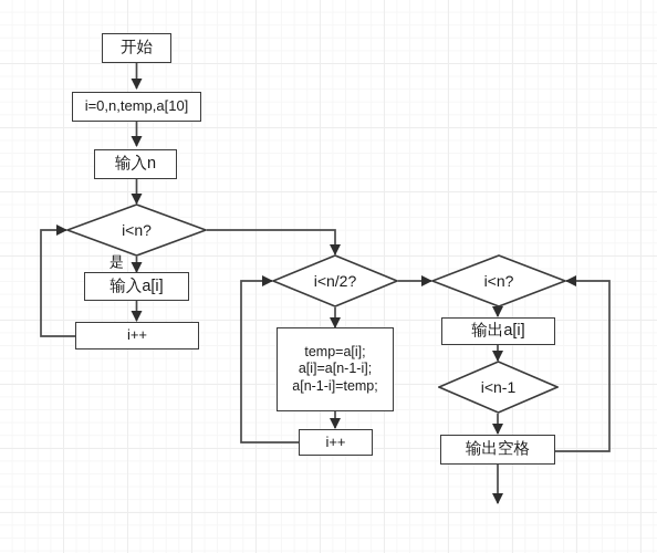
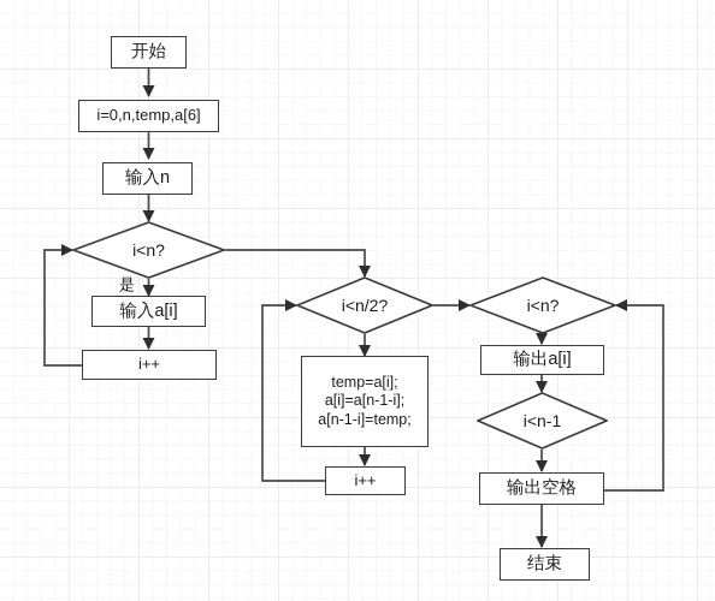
  开始
- i=0,n,temp,a[10]
+ i=0,n,temp,a[6]
  输入n
  i<n?
  是
  输入a[i]
  i++
  i<n/2?
  temp=a[i];
  a[i]=a[n-1-i];
  a[n-1-i]=temp;
  i++
  i<n?
  输出a[i]
  i<n-1
  输出空格
+ 结束
